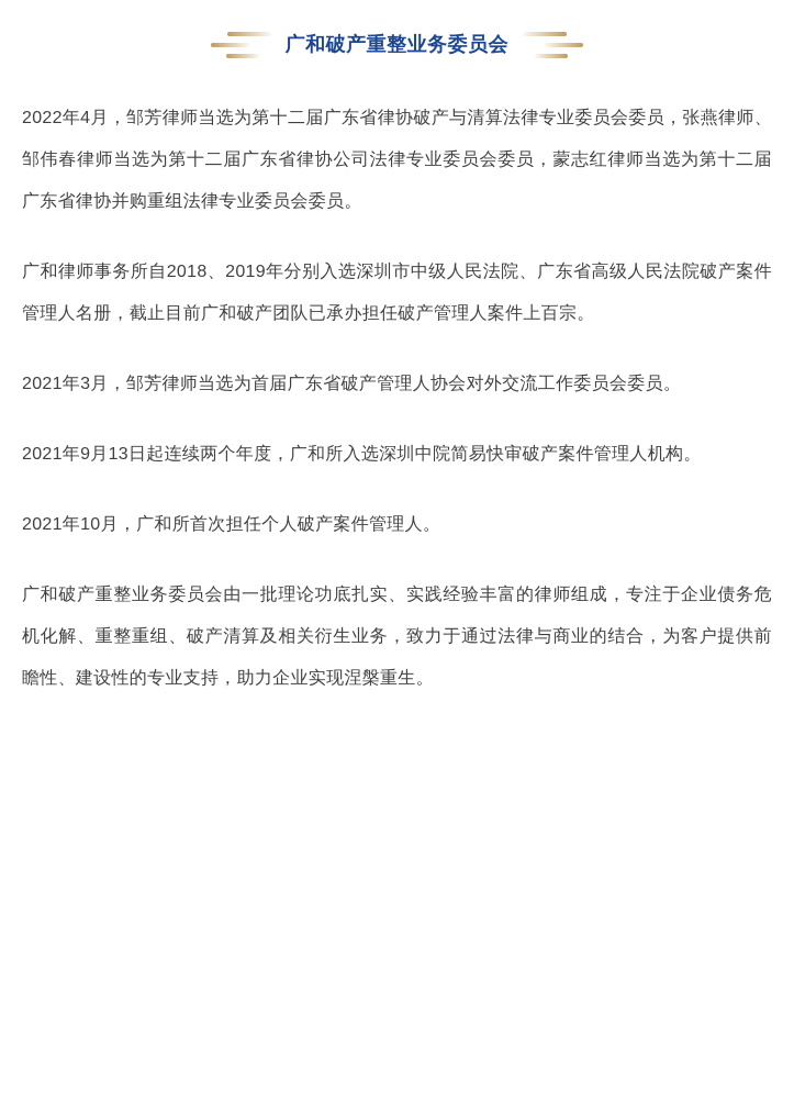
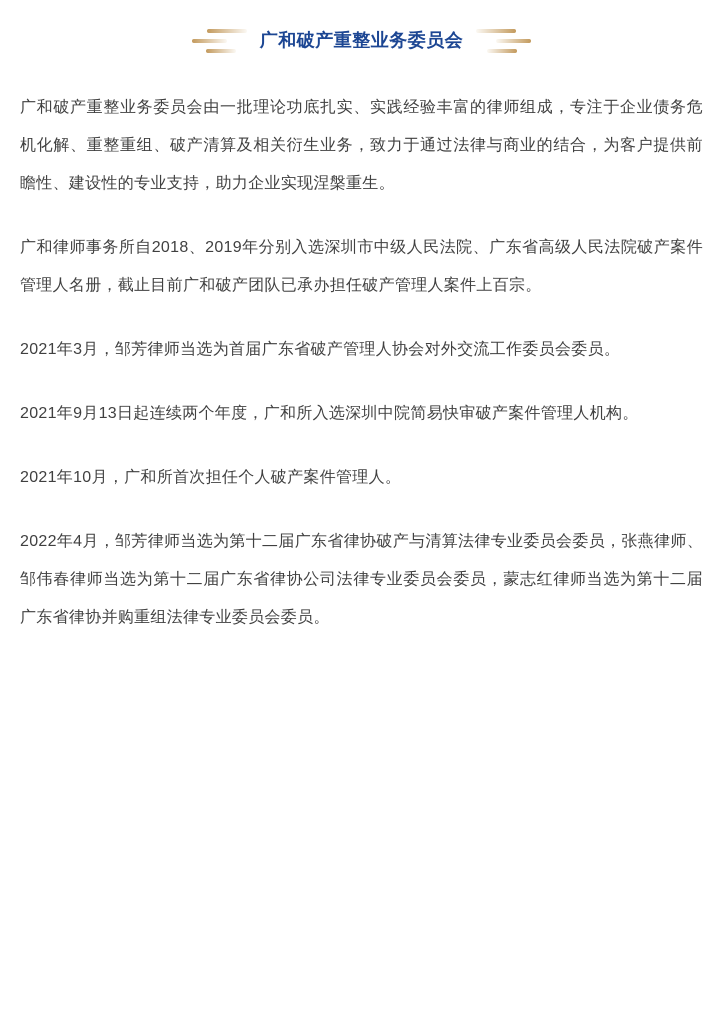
  广和破产重整业务委员会
- 2022年4月，邹芳律师当选为第十二届广东省律协破产与清算法律专业委员会委员，张燕律师、邹伟春律师当选为第十二届广东省律协公司法律专业委员会委员，蒙志红律师当选为第十二届广东省律协并购重组法律专业委员会委员。
+ 广和破产重整业务委员会由一批理论功底扎实、实践经验丰富的律师组成，专注于企业债务危机化解、重整重组、破产清算及相关衍生业务，致力于通过法律与商业的结合，为客户提供前瞻性、建设性的专业支持，助力企业实现涅槃重生。
  广和律师事务所自2018、2019年分别入选深圳市中级人民法院、广东省高级人民法院破产案件管理人名册，截止目前广和破产团队已承办担任破产管理人案件上百宗。
  2021年3月，邹芳律师当选为首届广东省破产管理人协会对外交流工作委员会委员。
  2021年9月13日起连续两个年度，广和所入选深圳中院简易快审破产案件管理人机构。
  2021年10月，广和所首次担任个人破产案件管理人。
- 广和破产重整业务委员会由一批理论功底扎实、实践经验丰富的律师组成，专注于企业债务危机化解、重整重组、破产清算及相关衍生业务，致力于通过法律与商业的结合，为客户提供前瞻性、建设性的专业支持，助力企业实现涅槃重生。
+ 2022年4月，邹芳律师当选为第十二届广东省律协破产与清算法律专业委员会委员，张燕律师、邹伟春律师当选为第十二届广东省律协公司法律专业委员会委员，蒙志红律师当选为第十二届广东省律协并购重组法律专业委员会委员。
